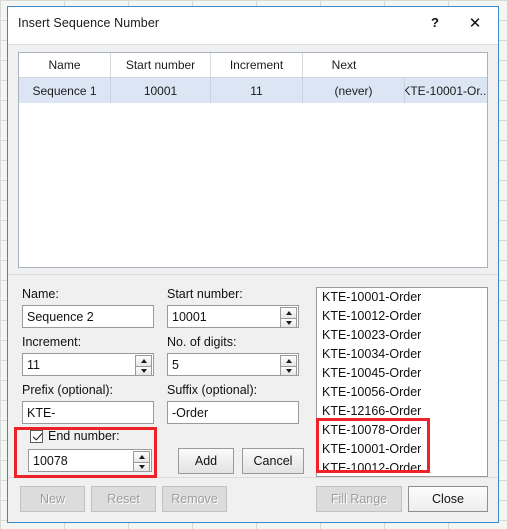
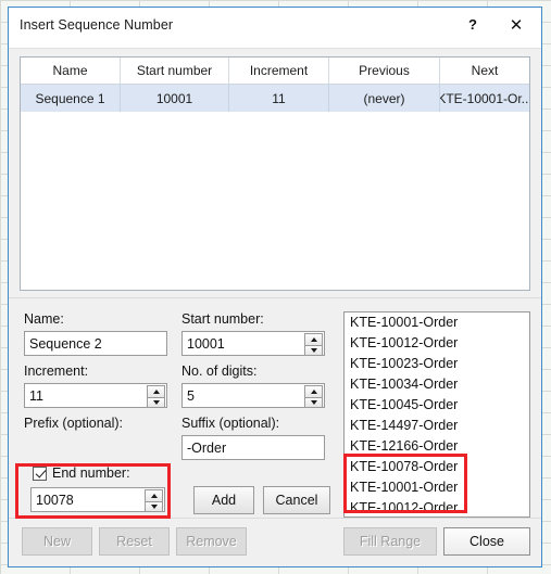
  Insert Sequence Number
  ?
  ✕
  Name
  Start number
  Increment
+ Previous
  Next
  Sequence 1
  10001
  11
  (never)
  KTE-10001-Or..
  Name:
  Sequence 2
  Increment:
  11
  Prefix (optional):
- KTE-
  End number:
  10078
  Start number:
  10001
  No. of digits:
  5
  Suffix (optional):
  -Order
  Add
  Cancel
  KTE-10001-Order
  KTE-10012-Order
  KTE-10023-Order
  KTE-10034-Order
  KTE-10045-Order
- KTE-10056-Order
+ KTE-14497-Order
  KTE-12166-Order
  KTE-10078-Order
  KTE-10001-Order
  KTE-10012-Order
  New
  Reset
  Remove
  Fill Range
  Close
